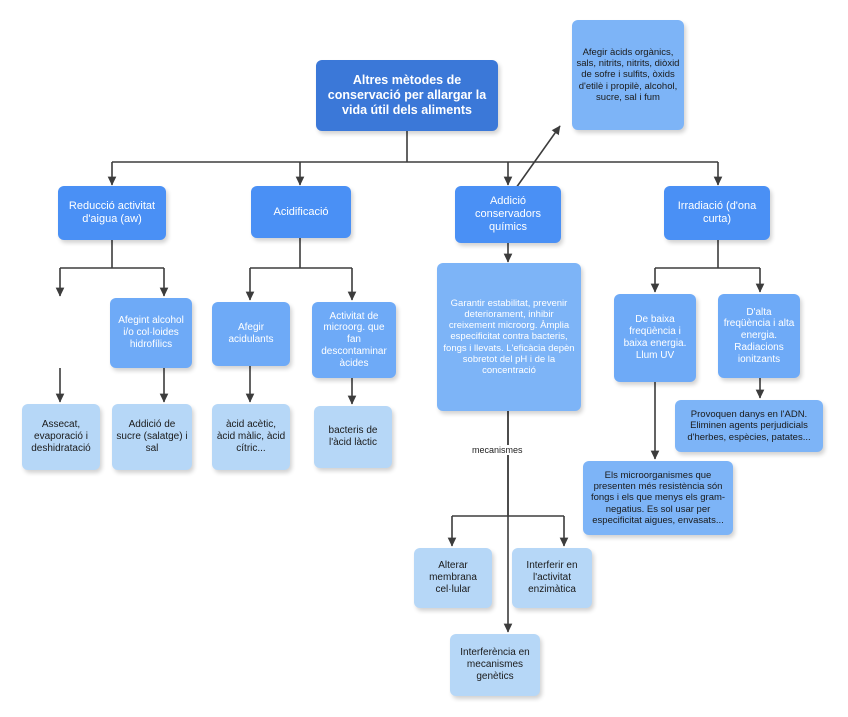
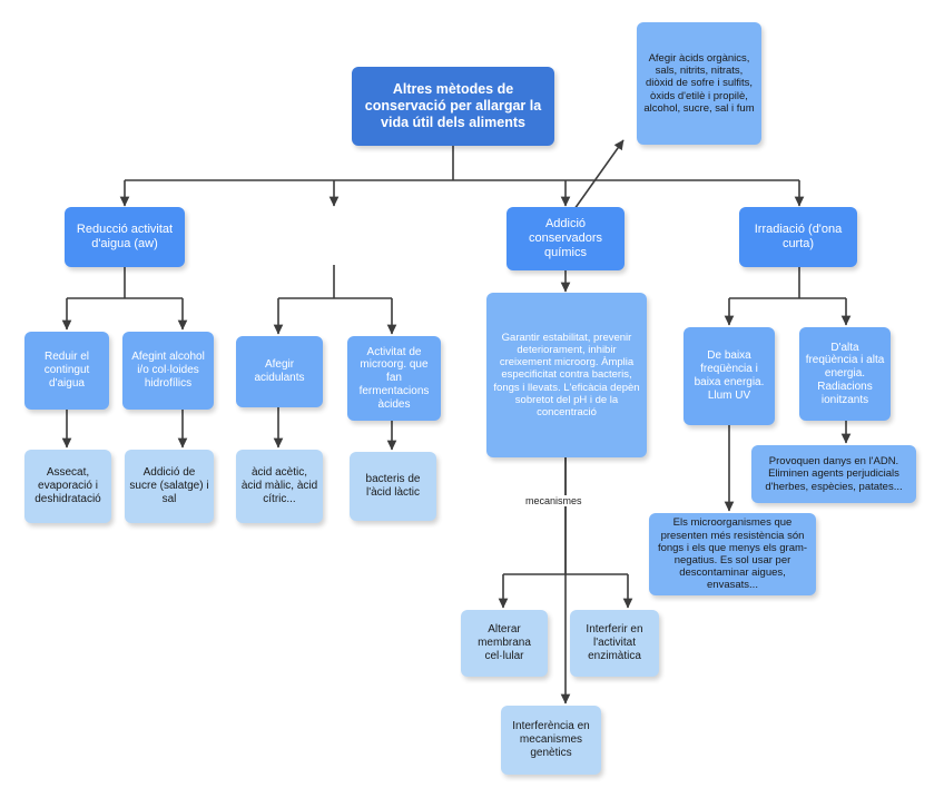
  Altres mètodes de conservació per allargar la vida útil dels aliments
- Afegir àcids orgànics, sals, nitrits, nitrits, diòxid de sofre i sulfits, òxids d'etilè i propilè, alcohol, sucre, sal i fum
+ Afegir àcids orgànics, sals, nitrits, nitrats, diòxid de sofre i sulfits, òxids d'etilè i propilè, alcohol, sucre, sal i fum
  Reducció activitat d'aigua (aw)
- Acidificació
  Addició conservadors químics
  Irradiació (d'ona curta)
+ Reduir el contingut d'aigua
  Afegint alcohol i/o col·loides hidrofílics
  Assecat, evaporació i deshidratació
  Addició de sucre (salatge) i sal
  Afegir acidulants
- Activitat de microorg. que fan descontaminar àcides
+ Activitat de microorg. que fan fermentacions àcides
  àcid acètic, àcid màlic, àcid cítric...
  bacteris de l'àcid làctic
  Garantir estabilitat, prevenir deteriorament, inhibir creixement microorg. Àmplia especificitat contra bacteris, fongs i llevats. L'eficàcia depèn sobretot del pH i de la concentració
  mecanismes
  Alterar membrana cel·lular
  Interferir en l'activitat enzimàtica
  Interferència en mecanismes genètics
  De baixa freqüència i baixa energia. Llum UV
  D'alta freqüència i alta energia. Radiacions ionitzants
  Provoquen danys en l'ADN. Eliminen agents perjudicials d'herbes, espècies, patates...
- Els microorganismes que presenten més resistència són fongs i els que menys els gram-negatius. Es sol usar per especificitat aigues, envasats...
+ Els microorganismes que presenten més resistència són fongs i els que menys els gram-negatius. Es sol usar per descontaminar aigues, envasats...
